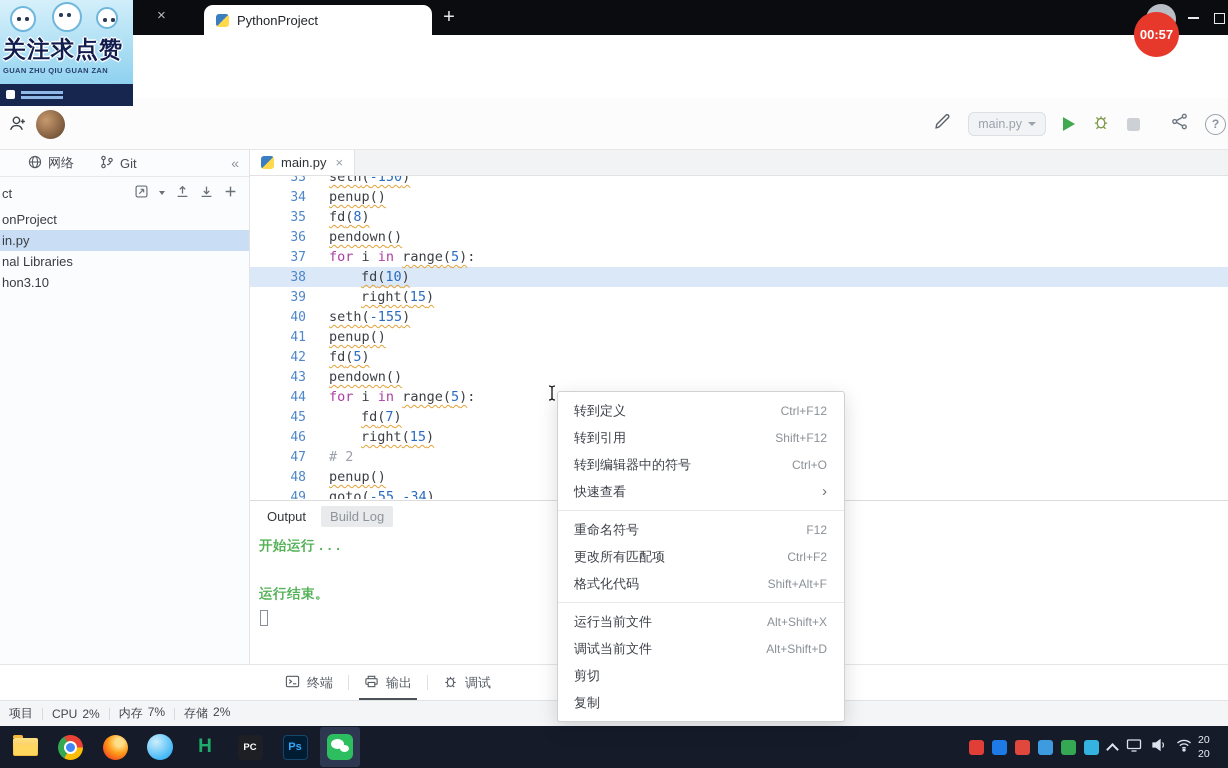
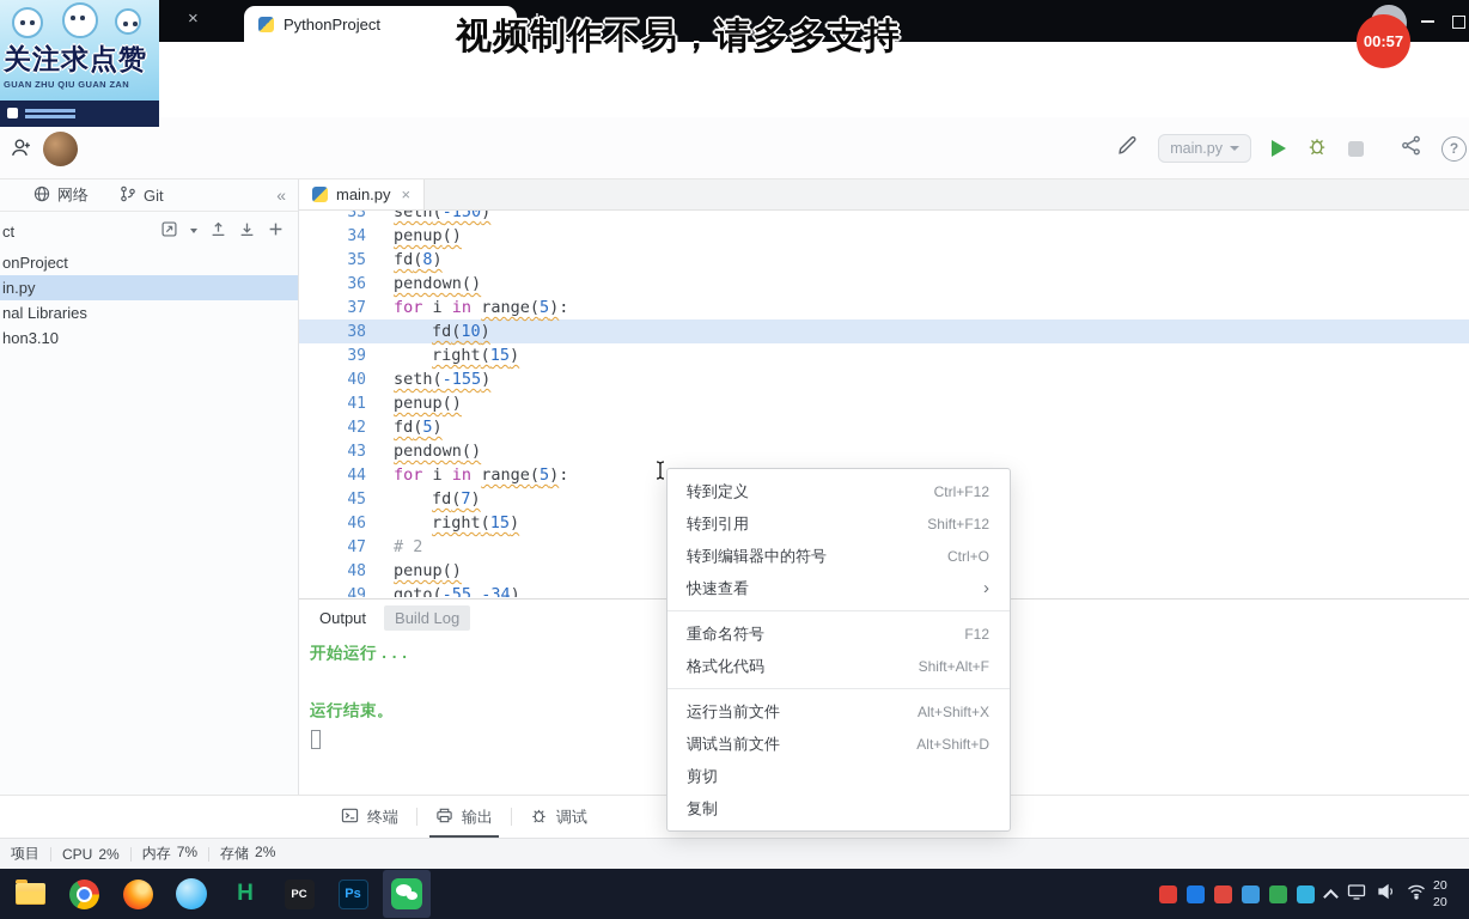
  ×
  PythonProject
  +
  main.py
  ?
  网络
  Git
  «
  ct
  onProject
  in.py
  nal Libraries
  hon3.10
  main.py
  ×
  33
  seth(-150)
  34
  penup()
  35
  fd(8)
  36
  pendown()
  37
  for i in range(5):
  38
  fd(10)
  39
  right(15)
  40
  seth(-155)
  41
  penup()
  42
  fd(5)
  43
  pendown()
  44
  for i in range(5):
  45
  fd(7)
  46
  right(15)
  47
  # 2
  48
  penup()
  49
  goto(-55,-34)
  Output
  Build Log
  开始运行 . . .
  运行结束。
  终端
  输出
  调试
  项目
  CPU
  2%
  内存
  7%
  存储
  2%
  H
  PC
  Ps
  20
  20
  转到定义
  Ctrl+F12
  转到引用
  Shift+F12
  转到编辑器中的符号
  Ctrl+O
  快速查看
  ›
  重命名符号
  F12
- 更改所有匹配项
- Ctrl+F2
  格式化代码
  Shift+Alt+F
  运行当前文件
  Alt+Shift+X
  调试当前文件
  Alt+Shift+D
  剪切
  复制
+ 视频制作不易，请多多支持
  00:57
  关注求点赞
  GUAN ZHU QIU GUAN ZAN
